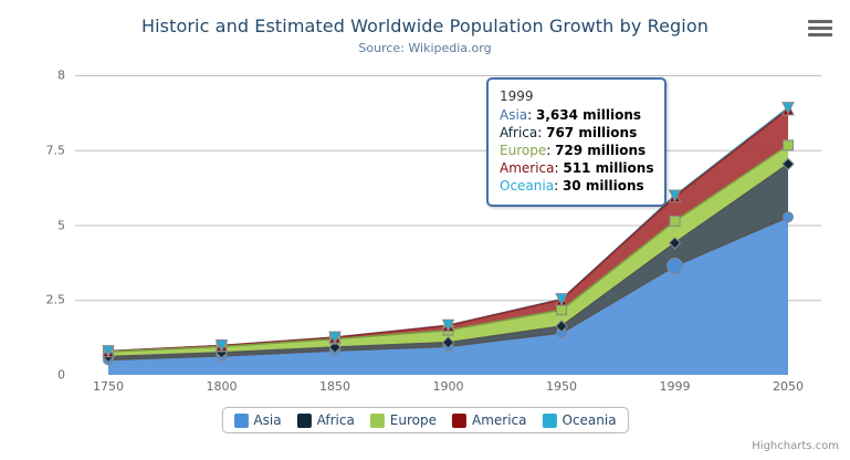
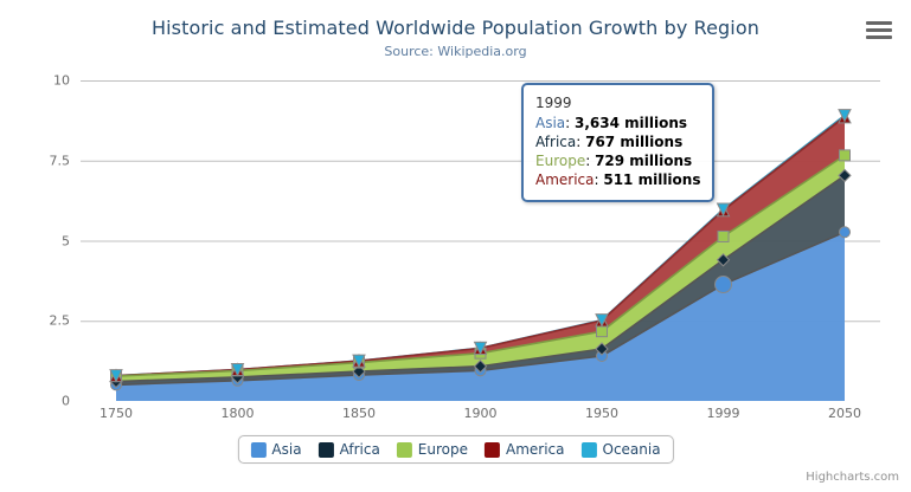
  Historic and Estimated Worldwide Population Growth by Region
  Source: Wikipedia.org
  0
  2.5
  5
  7.5
- 8
+ 10
  1750
  1800
  1850
  1900
  1950
  1999
  2050
  1999
  Asia: 3,634 millions
  Africa: 767 millions
  Europe: 729 millions
  America: 511 millions
- Oceania: 30 millions
  Asia
  Africa
  Europe
  America
  Oceania
  Highcharts.com
